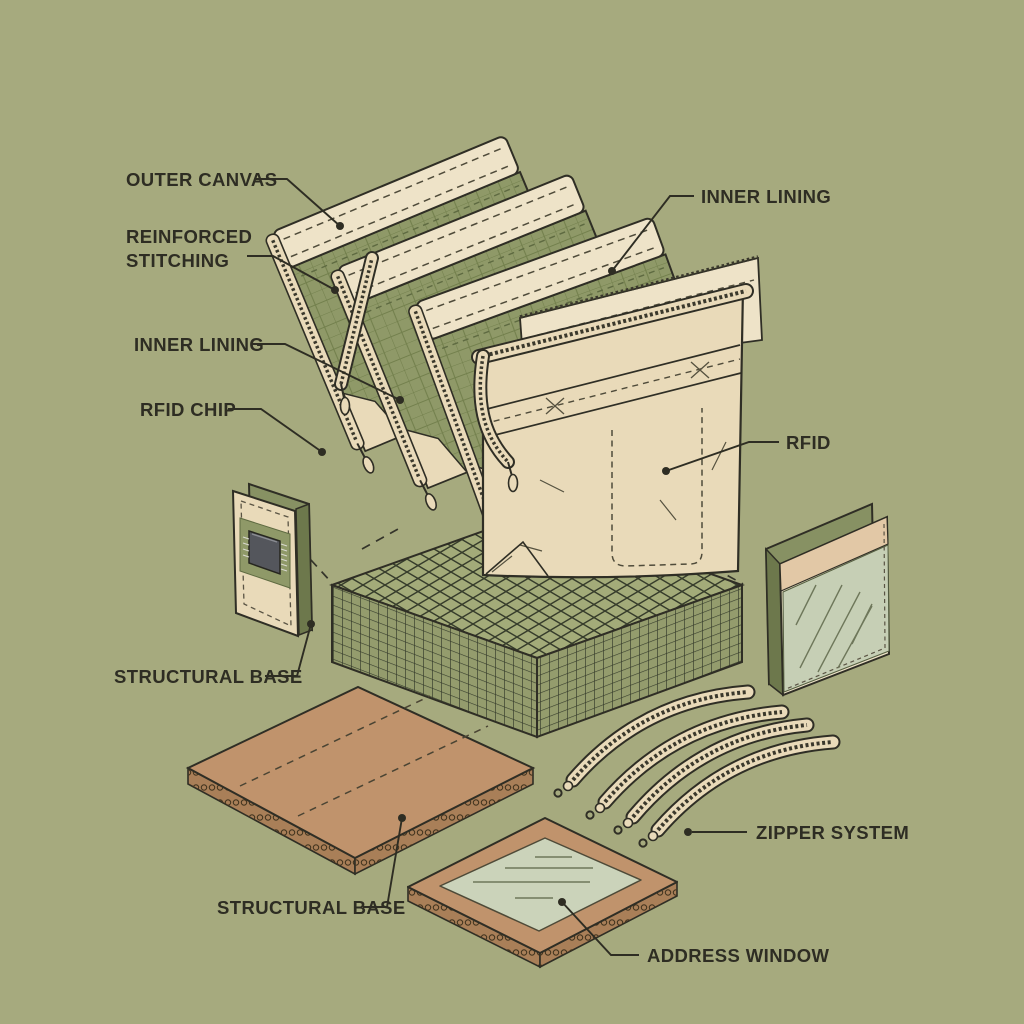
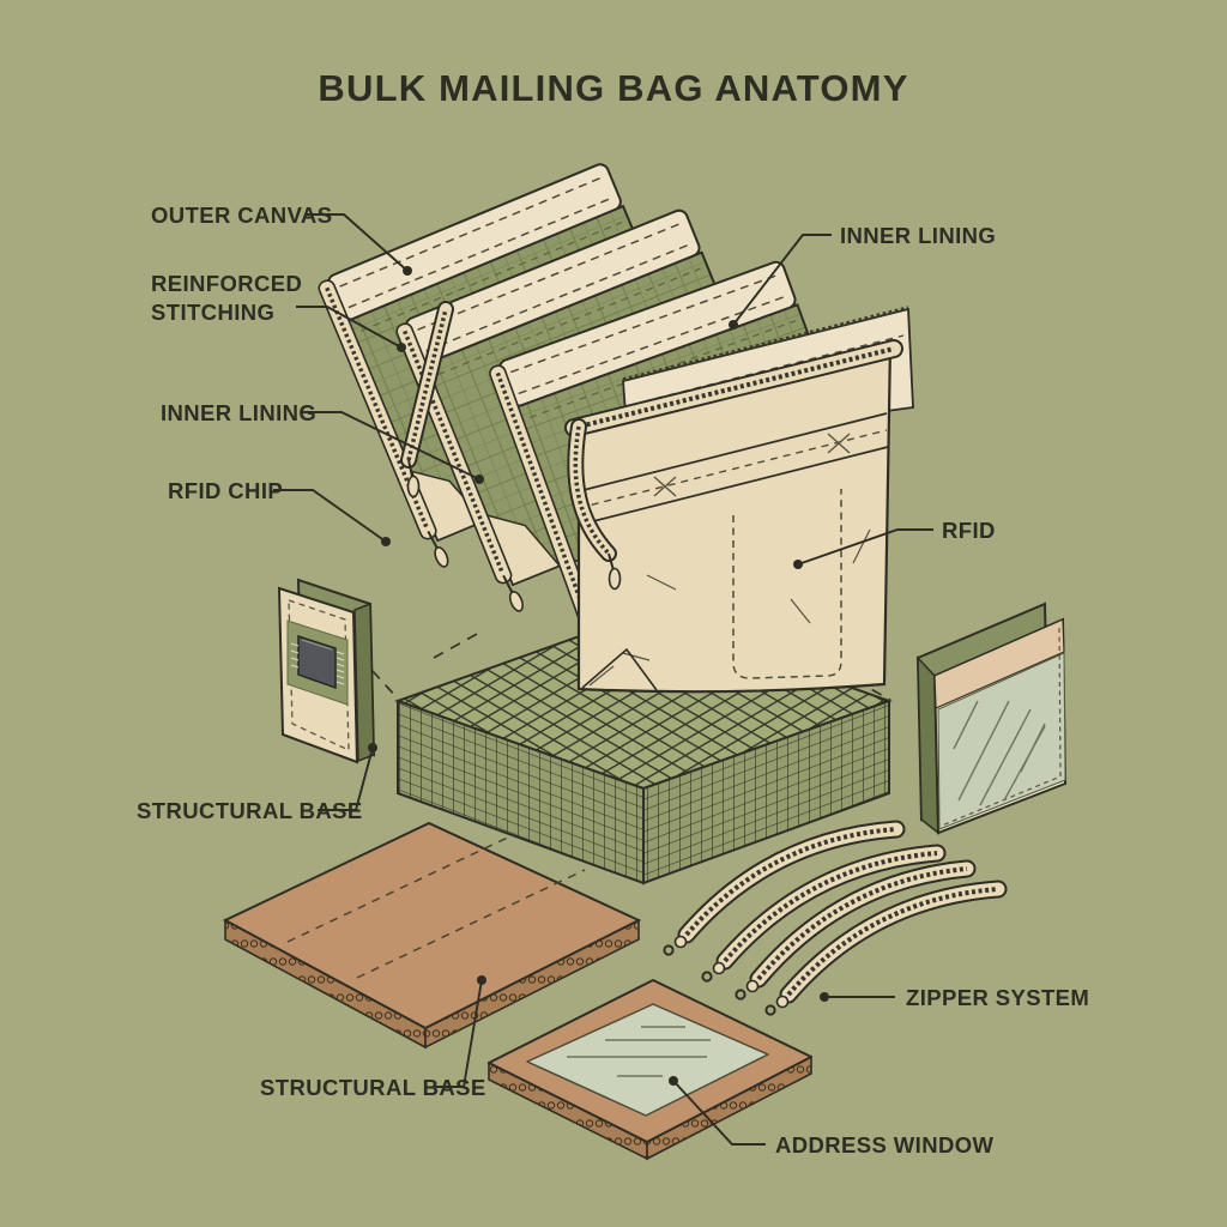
+ BULK MAILING BAG ANATOMY
  OUTER CANVAS
  REINFORCED
  STITCHING
  INNER LINING
  RFID CHIP
  INNER LINING
  RFID
  STRUCTURAL BASE
  STRUCTURAL BASE
  ZIPPER SYSTEM
  ADDRESS WINDOW
